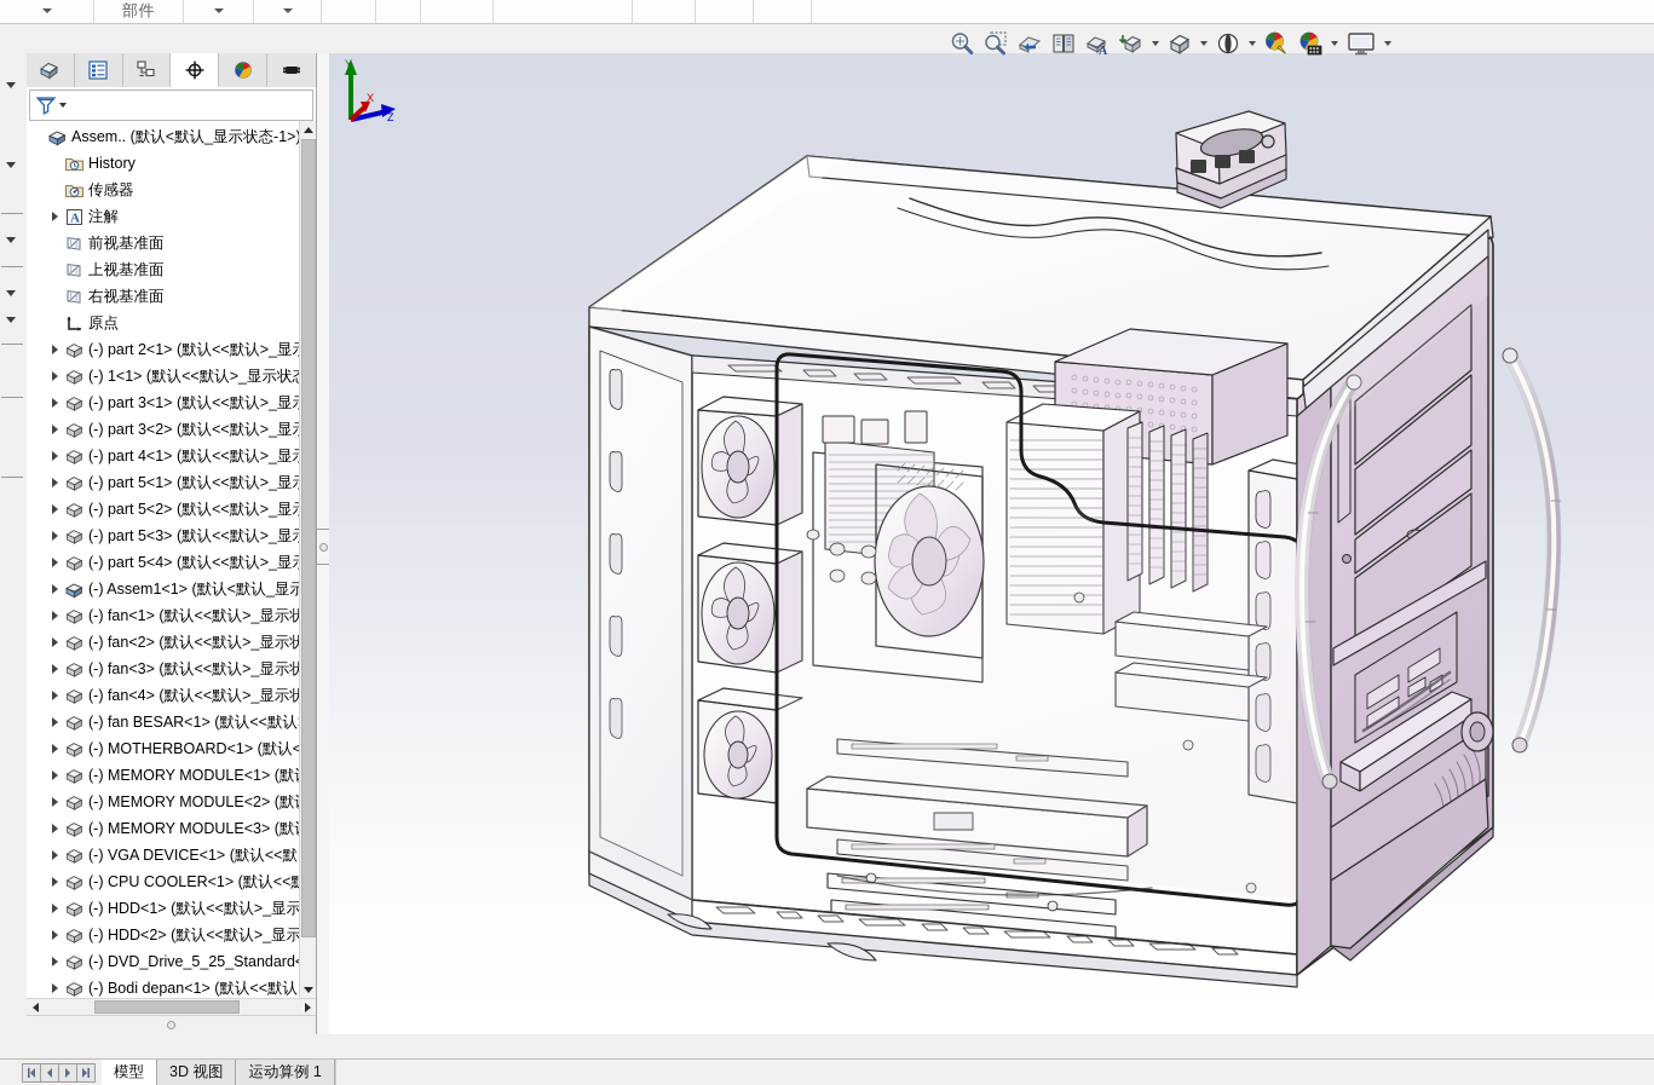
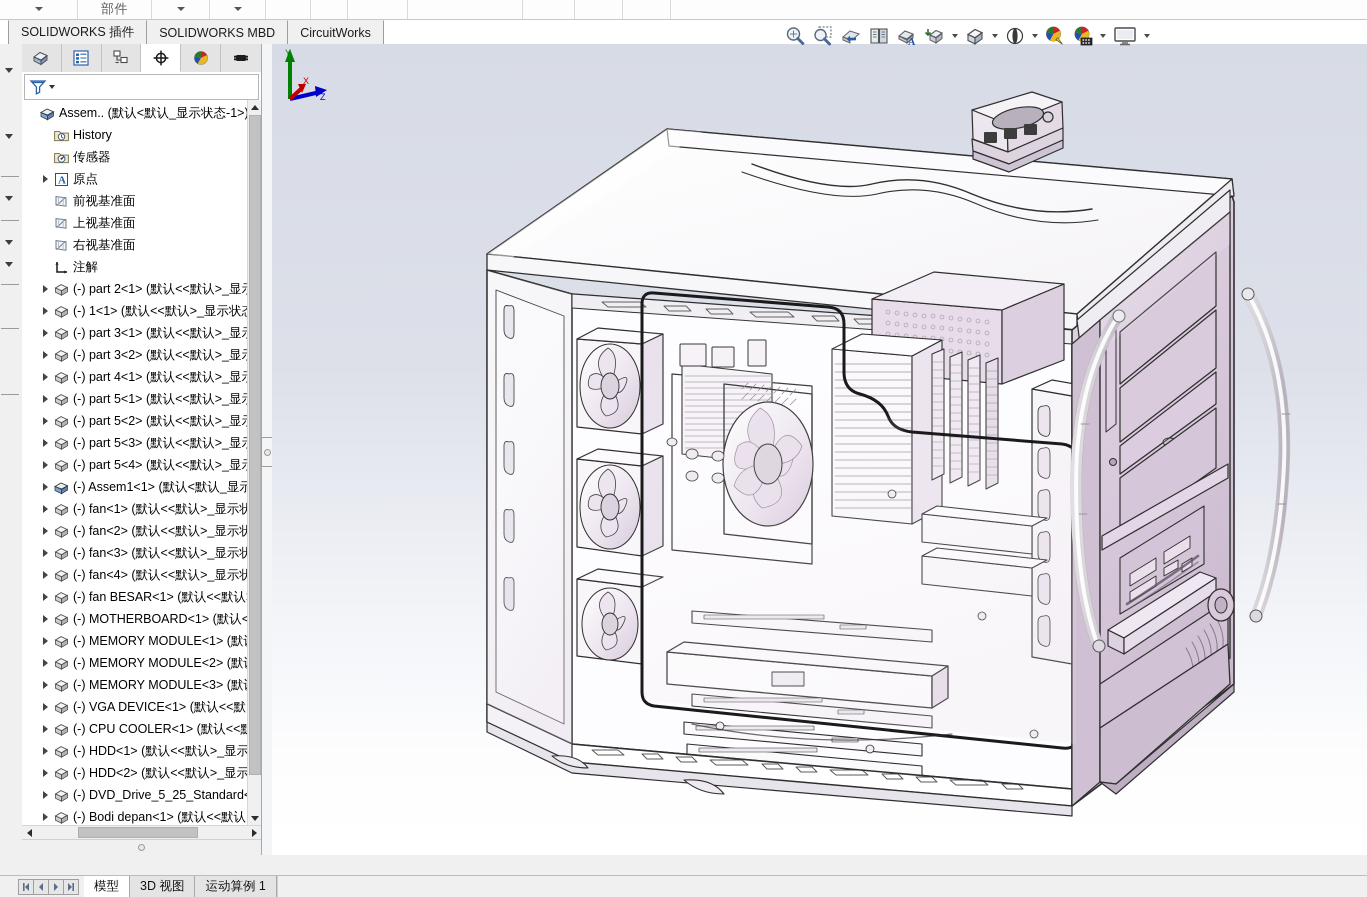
  部件
+ SOLIDWORKS 插件
+ SOLIDWORKS MBD
+ CircuitWorks
  A
  Assem.. (默认<默认_显示状态-1>
  History
  传感器
  A
- 注解
+ 原点
  前视基准面
  上视基准面
  右视基准面
- 原点
+ 注解
  (-) part 2<1> (默认<<默认>_显
  (-) 1<1> (默认<<默认>_显示状
  (-) part 3<1> (默认<<默认>_显
  (-) part 3<2> (默认<<默认>_显
  (-) part 4<1> (默认<<默认>_显
  (-) part 5<1> (默认<<默认>_显
  (-) part 5<2> (默认<<默认>_显
  (-) part 5<3> (默认<<默认>_显
  (-) part 5<4> (默认<<默认>_显
  (-) Assem1<1> (默认<默认_显示
  (-) fan<1> (默认<<默认>_显示状
  (-) fan<2> (默认<<默认>_显示状
  (-) fan<3> (默认<<默认>_显示状
  (-) fan<4> (默认<<默认>_显示状
  (-) fan BESAR<1> (默认<<默认
  (-) MOTHERBOARD<1> (默认<
  (-) MEMORY MODULE<1> (默
  (-) MEMORY MODULE<2> (默
  (-) MEMORY MODULE<3> (默
  (-) VGA DEVICE<1> (默认<<默
  (-) CPU COOLER<1> (默认<<
  (-) HDD<1> (默认<<默认>_显示
  (-) HDD<2> (默认<<默认>_显示
  (-) DVD_Drive_5_25_Standard
  (-) Bodi depan<1> (默认<<默认
  Y
  Z
  X
  模型
  3D 视图
  运动算例 1
